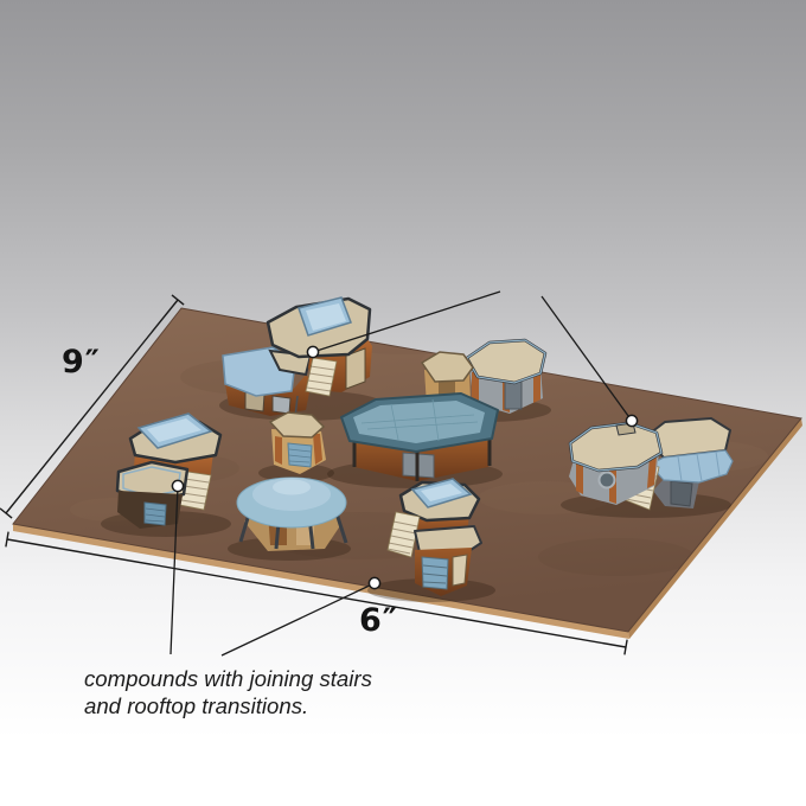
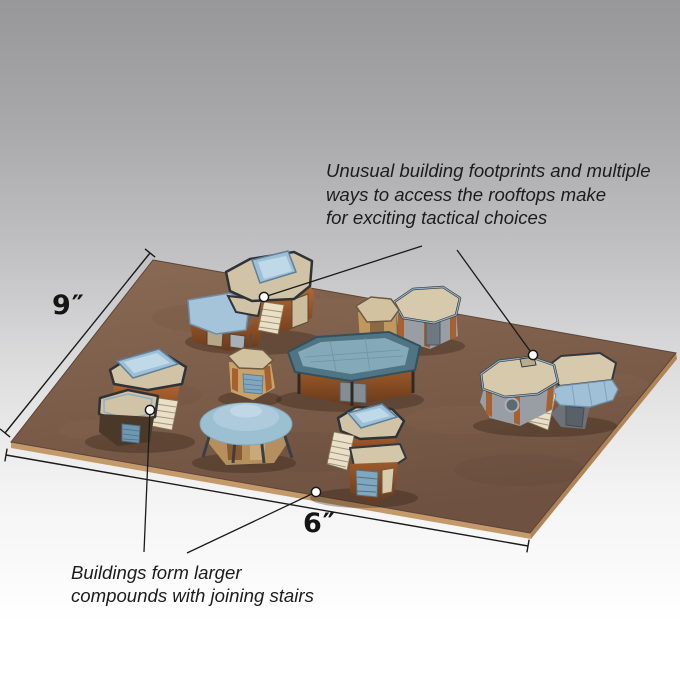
+ Unusual building footprints and multiple
+ ways to access the rooftops make
+ for exciting tactical choices
+ Buildings form larger
  compounds with joining stairs
- and rooftop transitions.
  9″
  6″
